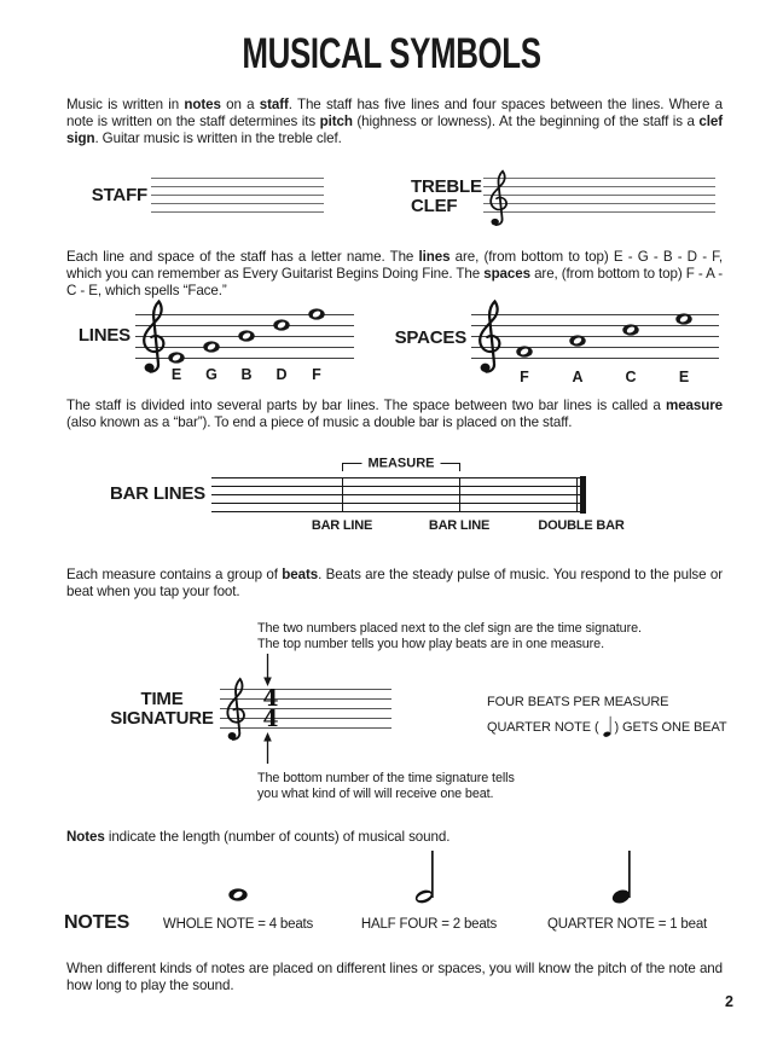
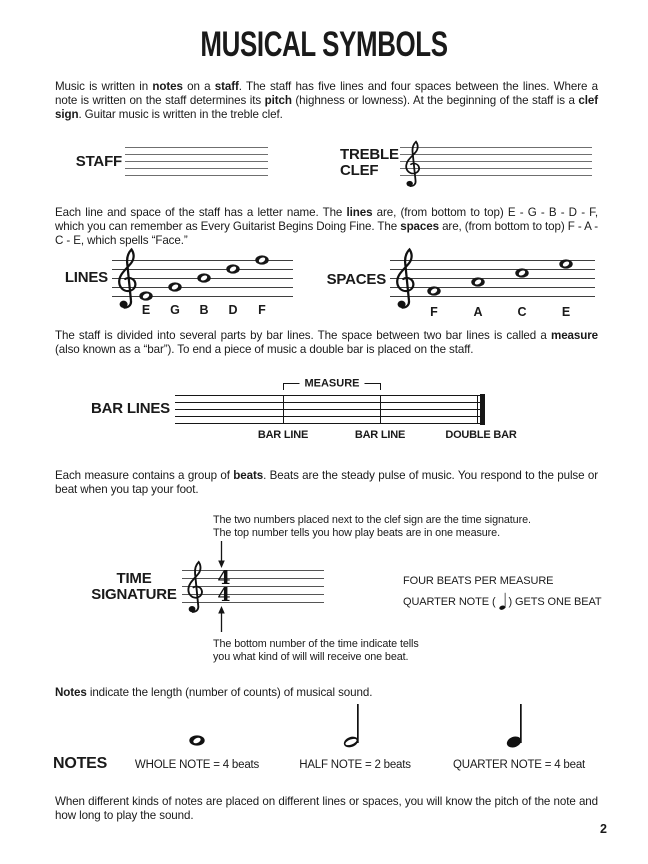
  MUSICAL SYMBOLS
  Music is written in notes on a staff. The staff has five lines and four spaces between the lines. Where a note is written on the staff determines its pitch (highness or lowness). At the beginning of the staff is a clef sign. Guitar music is written in the treble clef.
  STAFF
  TREBLE
  CLEF
  Each line and space of the staff has a letter name. The lines are, (from bottom to top) E - G - B - D - F, which you can remember as Every Guitarist Begins Doing Fine. The spaces are, (from bottom to top) F - A - C - E, which spells “Face.”
  LINES
  E
  G
  B
  D
  F
  SPACES
  F
  A
  C
  E
  The staff is divided into several parts by bar lines. The space between two bar lines is called a measure (also known as a “bar”). To end a piece of music a double bar is placed on the staff.
  MEASURE
  BAR LINES
  BAR LINE
  BAR LINE
  DOUBLE BAR
  Each measure contains a group of beats. Beats are the steady pulse of music. You respond to the pulse or beat when you tap your foot.
  The two numbers placed next to the clef sign are the time signature.
  The top number tells you how play beats are in one measure.
  TIME
  SIGNATURE
  4
  4
  FOUR BEATS PER MEASURE
  QUARTER NOTE ( ) GETS ONE BEAT
- The bottom number of the time signature tells
+ The bottom number of the time indicate tells
  you what kind of will will receive one beat.
  Notes indicate the length (number of counts) of musical sound.
  NOTES
  WHOLE NOTE = 4 beats
- HALF FOUR = 2 beats
+ HALF NOTE = 2 beats
- QUARTER NOTE = 1 beat
+ QUARTER NOTE = 4 beat
  When different kinds of notes are placed on different lines or spaces, you will know the pitch of the note and how long to play the sound.
  2
